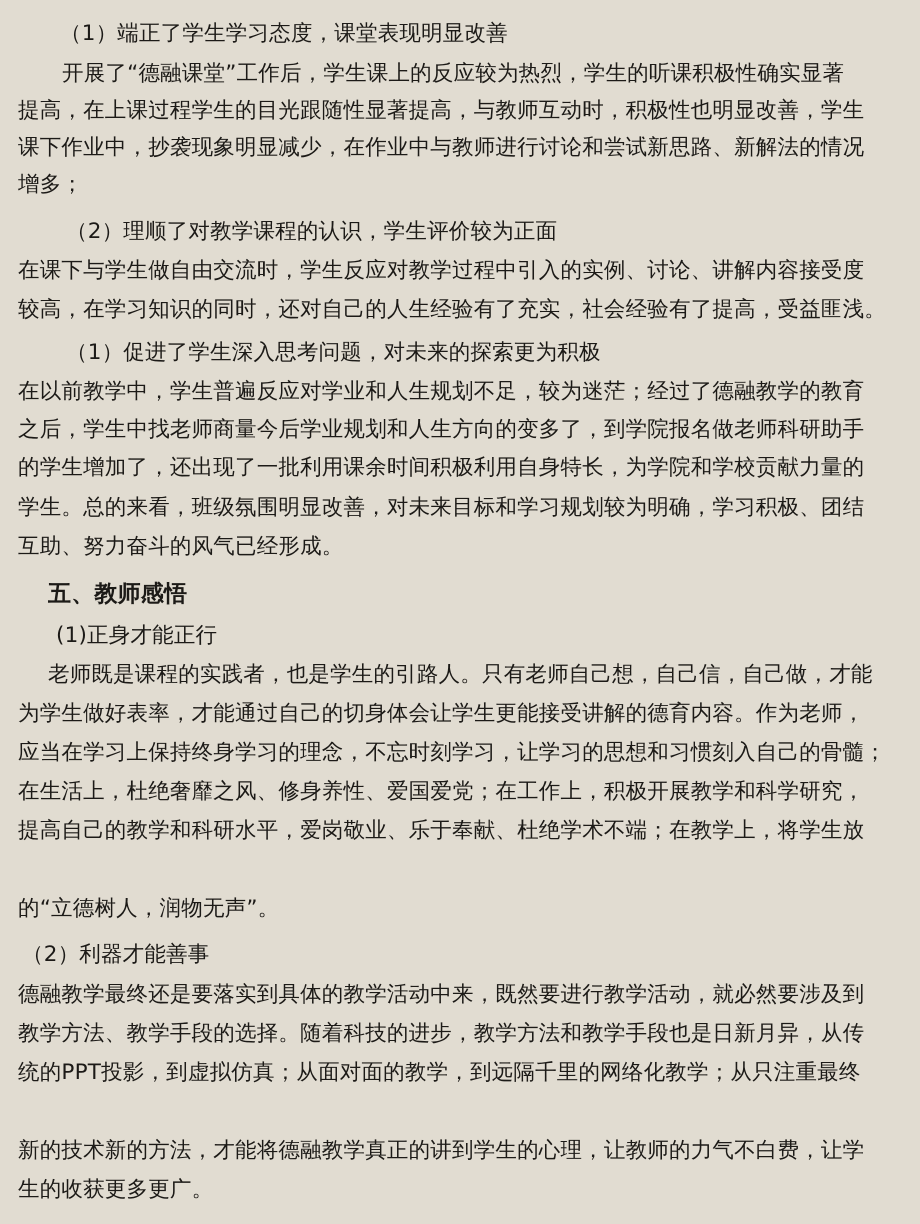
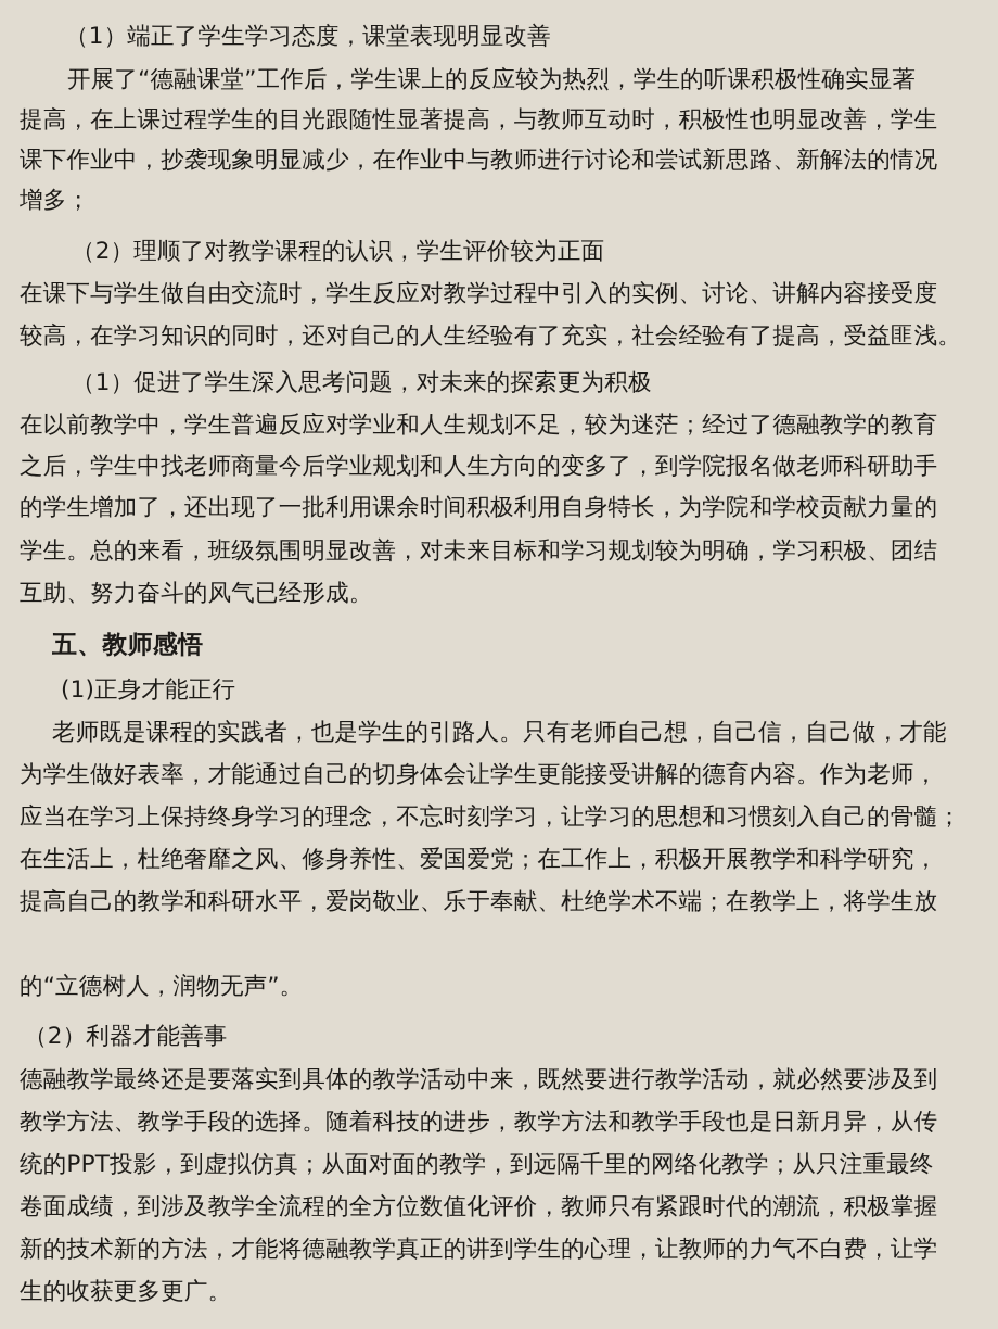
  （1）端正了学生学习态度，课堂表现明显改善
  开展了“德融课堂”工作后，学生课上的反应较为热烈，学生的听课积极性确实显著
  提高，在上课过程学生的目光跟随性显著提高，与教师互动时，积极性也明显改善，学生
  课下作业中，抄袭现象明显减少，在作业中与教师进行讨论和尝试新思路、新解法的情况
  增多；
  （2）理顺了对教学课程的认识，学生评价较为正面
  在课下与学生做自由交流时，学生反应对教学过程中引入的实例、讨论、讲解内容接受度
  较高，在学习知识的同时，还对自己的人生经验有了充实，社会经验有了提高，受益匪浅。
  （1）促进了学生深入思考问题，对未来的探索更为积极
  在以前教学中，学生普遍反应对学业和人生规划不足，较为迷茫；经过了德融教学的教育
  之后，学生中找老师商量今后学业规划和人生方向的变多了，到学院报名做老师科研助手
  的学生增加了，还出现了一批利用课余时间积极利用自身特长，为学院和学校贡献力量的
  学生。总的来看，班级氛围明显改善，对未来目标和学习规划较为明确，学习积极、团结
  互助、努力奋斗的风气已经形成。
  五、教师感悟
  (1)正身才能正行
  老师既是课程的实践者，也是学生的引路人。只有老师自己想，自己信，自己做，才能
  为学生做好表率，才能通过自己的切身体会让学生更能接受讲解的德育内容。作为老师，
  应当在学习上保持终身学习的理念，不忘时刻学习，让学习的思想和习惯刻入自己的骨髓；
  在生活上，杜绝奢靡之风、修身养性、爱国爱党；在工作上，积极开展教学和科学研究，
  提高自己的教学和科研水平，爱岗敬业、乐于奉献、杜绝学术不端；在教学上，将学生放
  的“立德树人，润物无声”。
  （2）利器才能善事
  德融教学最终还是要落实到具体的教学活动中来，既然要进行教学活动，就必然要涉及到
  教学方法、教学手段的选择。随着科技的进步，教学方法和教学手段也是日新月异，从传
  统的PPT投影，到虚拟仿真；从面对面的教学，到远隔千里的网络化教学；从只注重最终
+ 卷面成绩，到涉及教学全流程的全方位数值化评价，教师只有紧跟时代的潮流，积极掌握
  新的技术新的方法，才能将德融教学真正的讲到学生的心理，让教师的力气不白费，让学
  生的收获更多更广。
